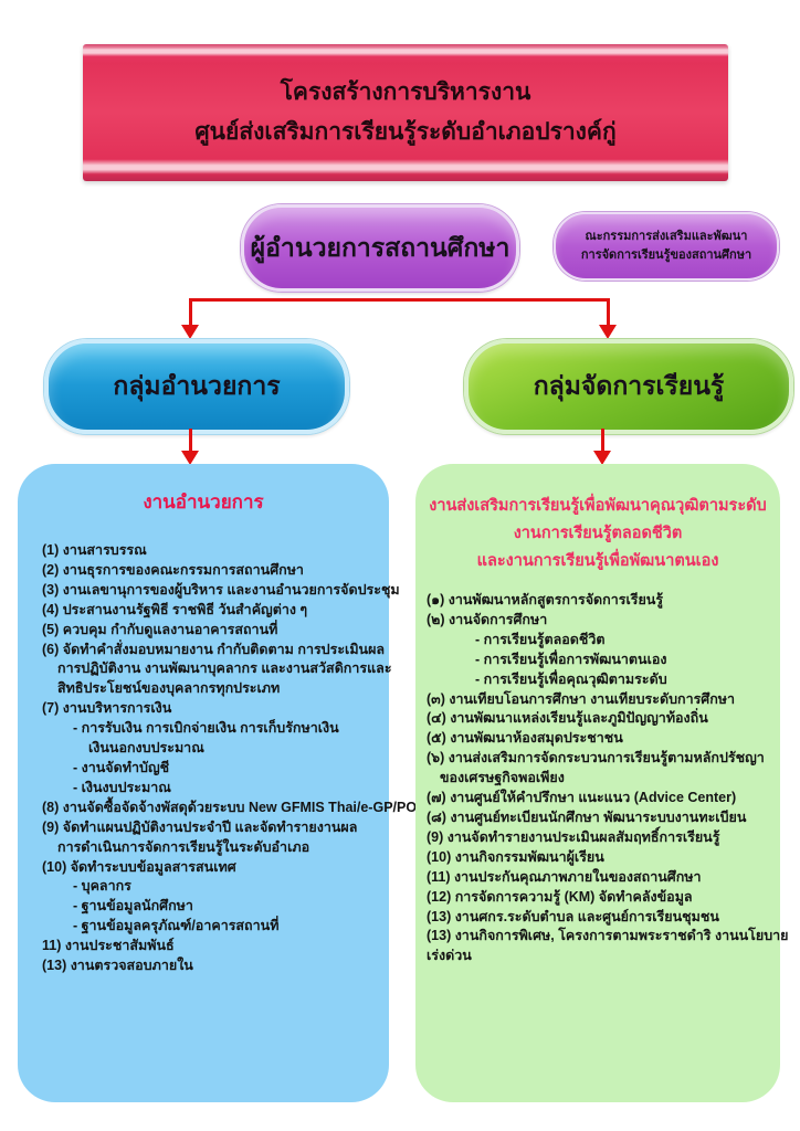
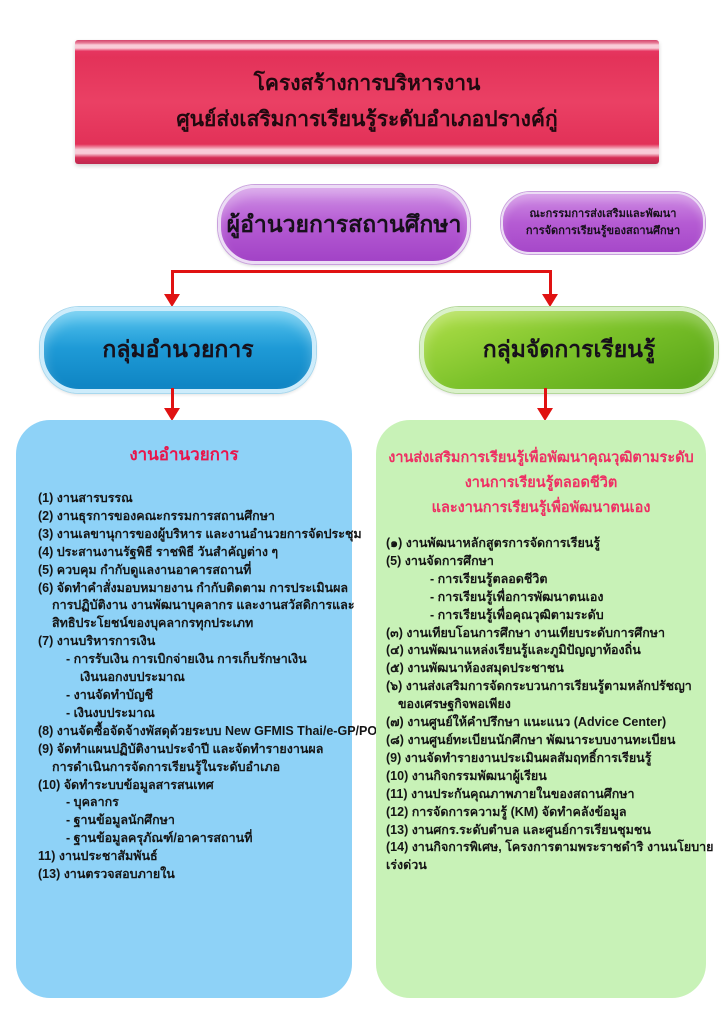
  โครงสร้างการบริหารงาน
  ศูนย์ส่งเสริมการเรียนรู้ระดับอำเภอปรางค์กู่
  ผู้อำนวยการสถานศึกษา
  ณะกรรมการส่งเสริมและพัฒนา
  การจัดการเรียนรู้ของสถานศึกษา
  กลุ่มอำนวยการ
  กลุ่มจัดการเรียนรู้
  งานอำนวยการ
  (1) งานสารบรรณ
  (2) งานธุรการของคณะกรรมการสถานศึกษา
  (3) งานเลขานุการของผู้บริหาร และงานอำนวยการจัดประชุม
  (4) ประสานงานรัฐพิธี ราชพิธี วันสำคัญต่าง ๆ
  (5) ควบคุม กำกับดูแลงานอาคารสถานที่
  (6) จัดทำคำสั่งมอบหมายงาน กำกับติดตาม การประเมินผล
  การปฏิบัติงาน งานพัฒนาบุคลากร และงานสวัสดิการและ
  สิทธิประโยชน์ของบุคลากรทุกประเภท
  (7) งานบริหารการเงิน
  - การรับเงิน การเบิกจ่ายเงิน การเก็บรักษาเงิน
  เงินนอกงบประมาณ
  - งานจัดทำบัญชี
  - เงินงบประมาณ
  (8) งานจัดซื้อจัดจ้างพัสดุด้วยระบบ New GFMIS Thai/e-GP/PO
  (9) จัดทำแผนปฏิบัติงานประจำปี และจัดทำรายงานผล
  การดำเนินการจัดการเรียนรู้ในระดับอำเภอ
  (10) จัดทำระบบข้อมูลสารสนเทศ
  - บุคลากร
  - ฐานข้อมูลนักศึกษา
  - ฐานข้อมูลครุภัณฑ์/อาคารสถานที่
  11) งานประชาสัมพันธ์
  (13) งานตรวจสอบภายใน
  งานส่งเสริมการเรียนรู้เพื่อพัฒนาคุณวุฒิตามระดับ
  งานการเรียนรู้ตลอดชีวิต
  และงานการเรียนรู้เพื่อพัฒนาตนเอง
  (๑) งานพัฒนาหลักสูตรการจัดการเรียนรู้
- (๒) งานจัดการศึกษา
+ (5) งานจัดการศึกษา
  - การเรียนรู้ตลอดชีวิต
  - การเรียนรู้เพื่อการพัฒนาตนเอง
  - การเรียนรู้เพื่อคุณวุฒิตามระดับ
  (๓) งานเทียบโอนการศึกษา งานเทียบระดับการศึกษา
  (๔) งานพัฒนาแหล่งเรียนรู้และภูมิปัญญาท้องถิ่น
  (๕) งานพัฒนาห้องสมุดประชาชน
  (๖) งานส่งเสริมการจัดกระบวนการเรียนรู้ตามหลักปรัชญา
  ของเศรษฐกิจพอเพียง
  (๗) งานศูนย์ให้คำปรึกษา แนะแนว (Advice Center)
  (๘) งานศูนย์ทะเบียนนักศึกษา พัฒนาระบบงานทะเบียน
  (9) งานจัดทำรายงานประเมินผลสัมฤทธิ์การเรียนรู้
  (10) งานกิจกรรมพัฒนาผู้เรียน
  (11) งานประกันคุณภาพภายในของสถานศึกษา
  (12) การจัดการความรู้ (KM) จัดทำคลังข้อมูล
  (13) งานศกร.ระดับตำบล และศูนย์การเรียนชุมชน
- (13) งานกิจการพิเศษ, โครงการตามพระราชดำริ งานนโยบาย
+ (14) งานกิจการพิเศษ, โครงการตามพระราชดำริ งานนโยบาย
  เร่งด่วน
